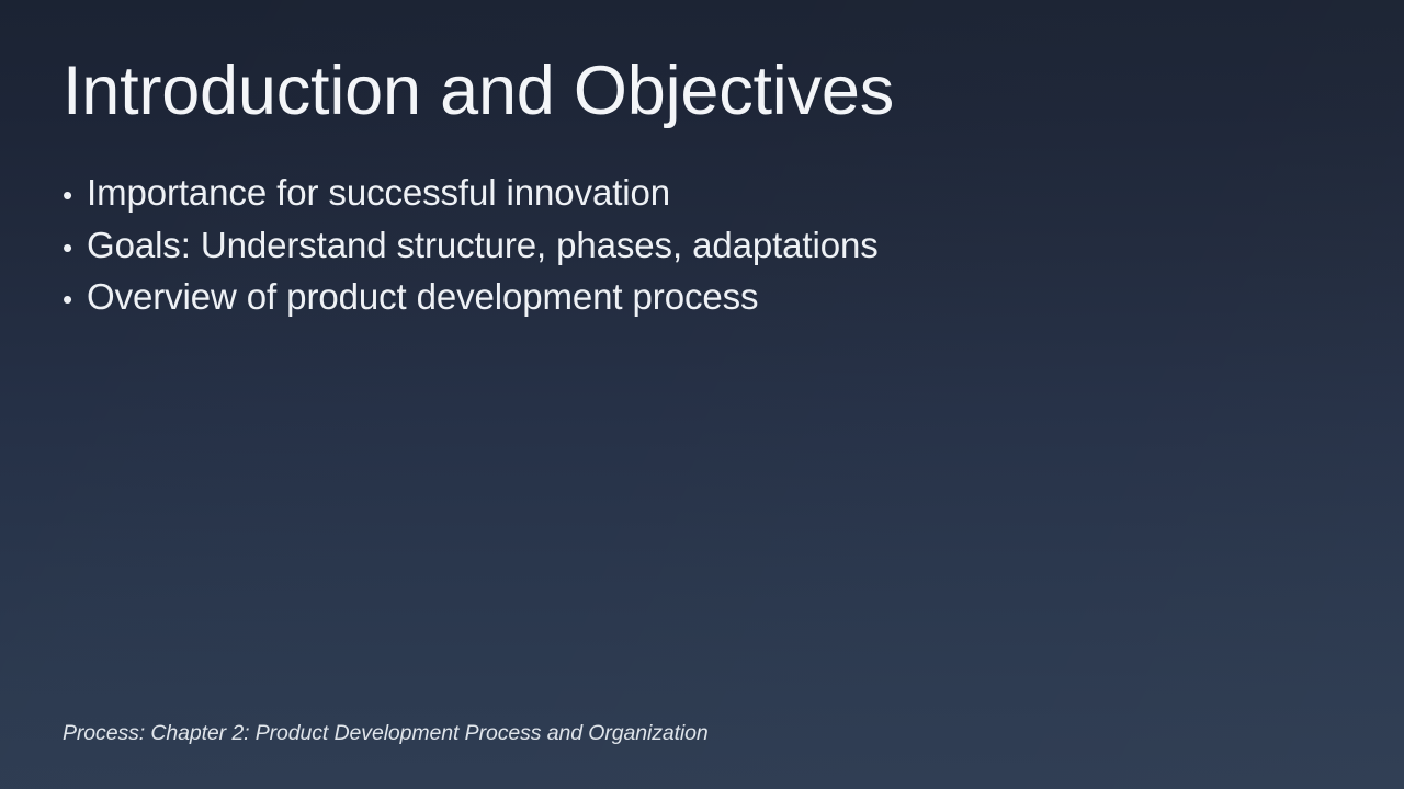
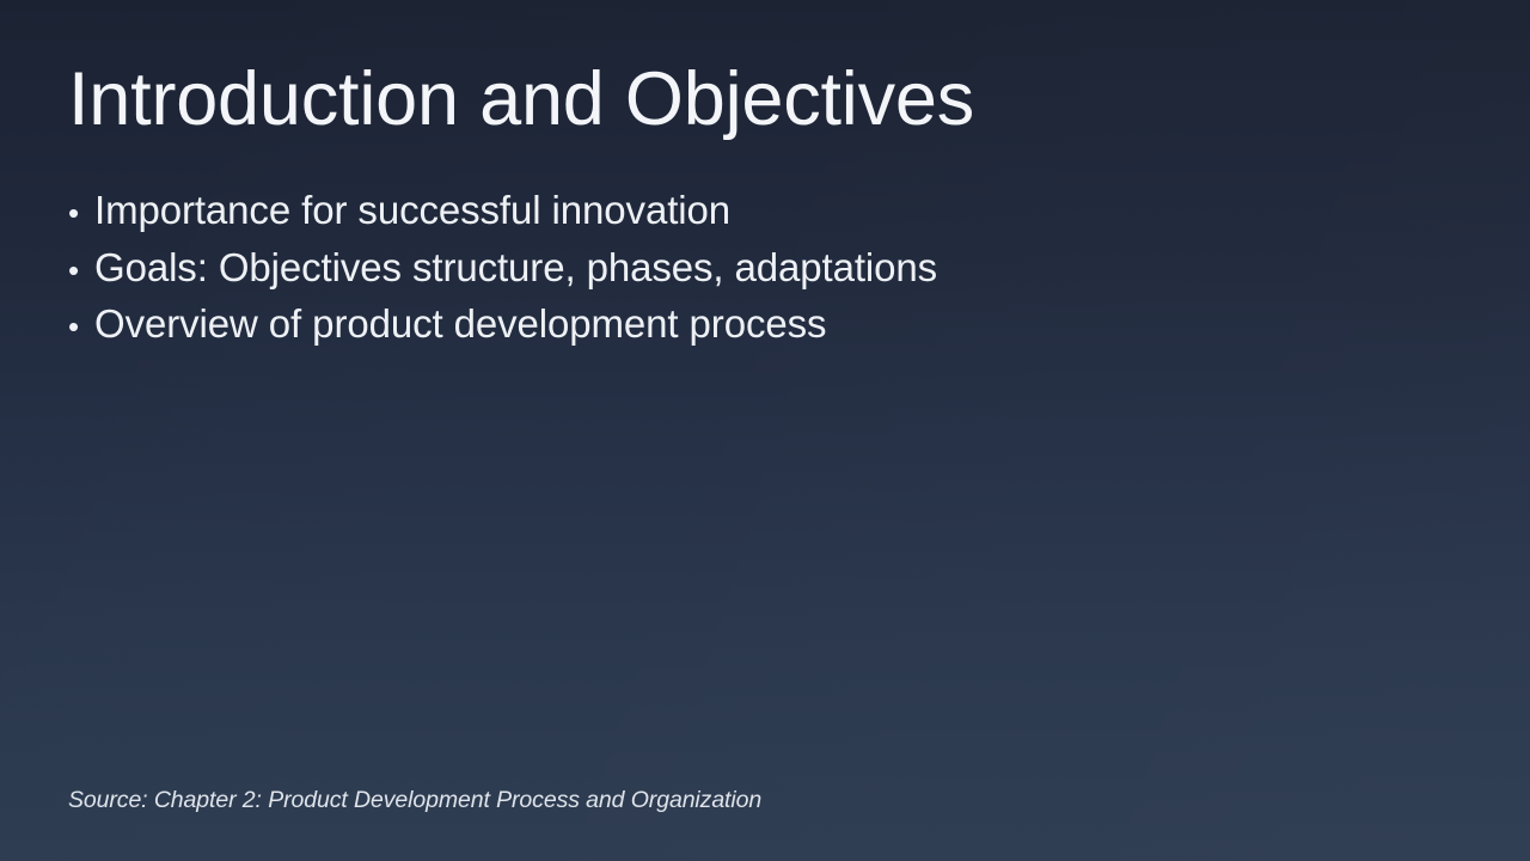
  Introduction and Objectives
  •
  Importance for successful innovation
  •
- Goals: Understand structure, phases, adaptations
+ Goals: Objectives structure, phases, adaptations
  •
  Overview of product development process
- Process: Chapter 2: Product Development Process and Organization
+ Source: Chapter 2: Product Development Process and Organization
